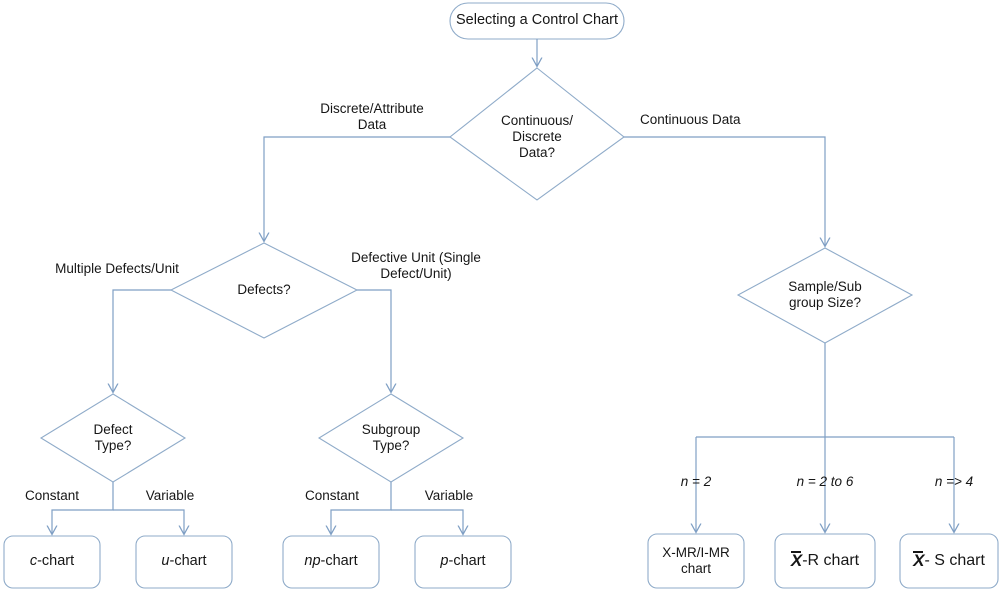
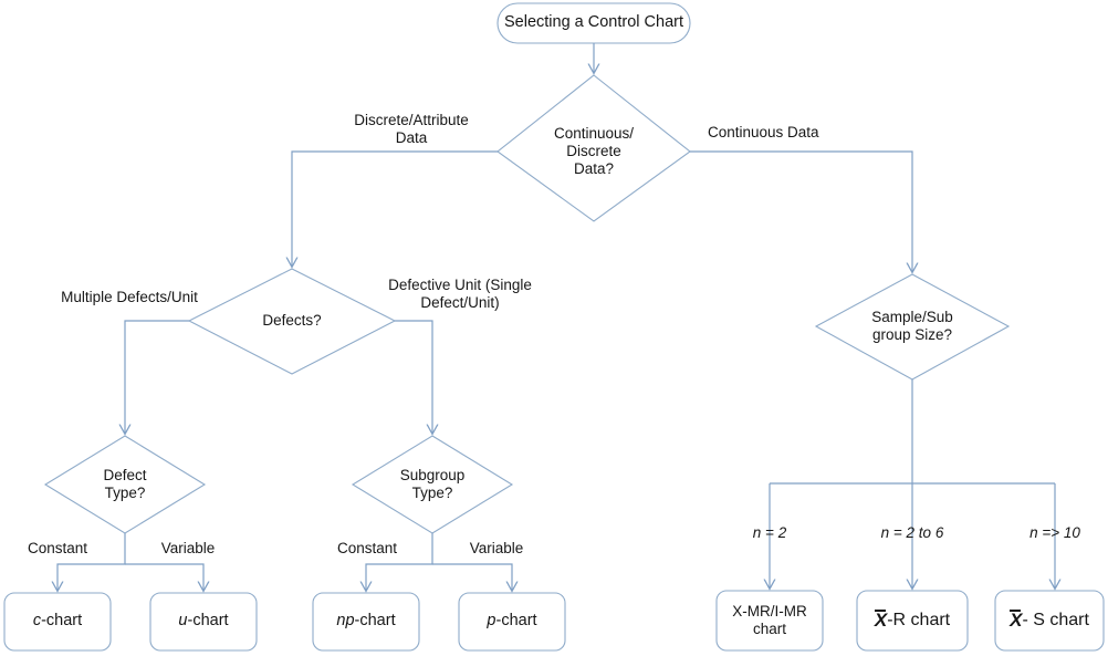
  Selecting a Control Chart
  Continuous/
  Discrete
  Data?
  Defects?
  Sample/Sub
  group Size?
  Defect
  Type?
  Subgroup
  Type?
  Discrete/Attribute
  Data
  Continuous Data
  Multiple Defects/Unit
  Defective Unit (Single
  Defect/Unit)
  Constant
  Variable
  Constant
  Variable
  n = 2
  n = 2 to 6
- n => 4
+ n => 10
  c
  -chart
  u
  -chart
  np
  -chart
  p
  -chart
  X-MR/I-MR
  chart
  X
  -R chart
  X
  - S chart
